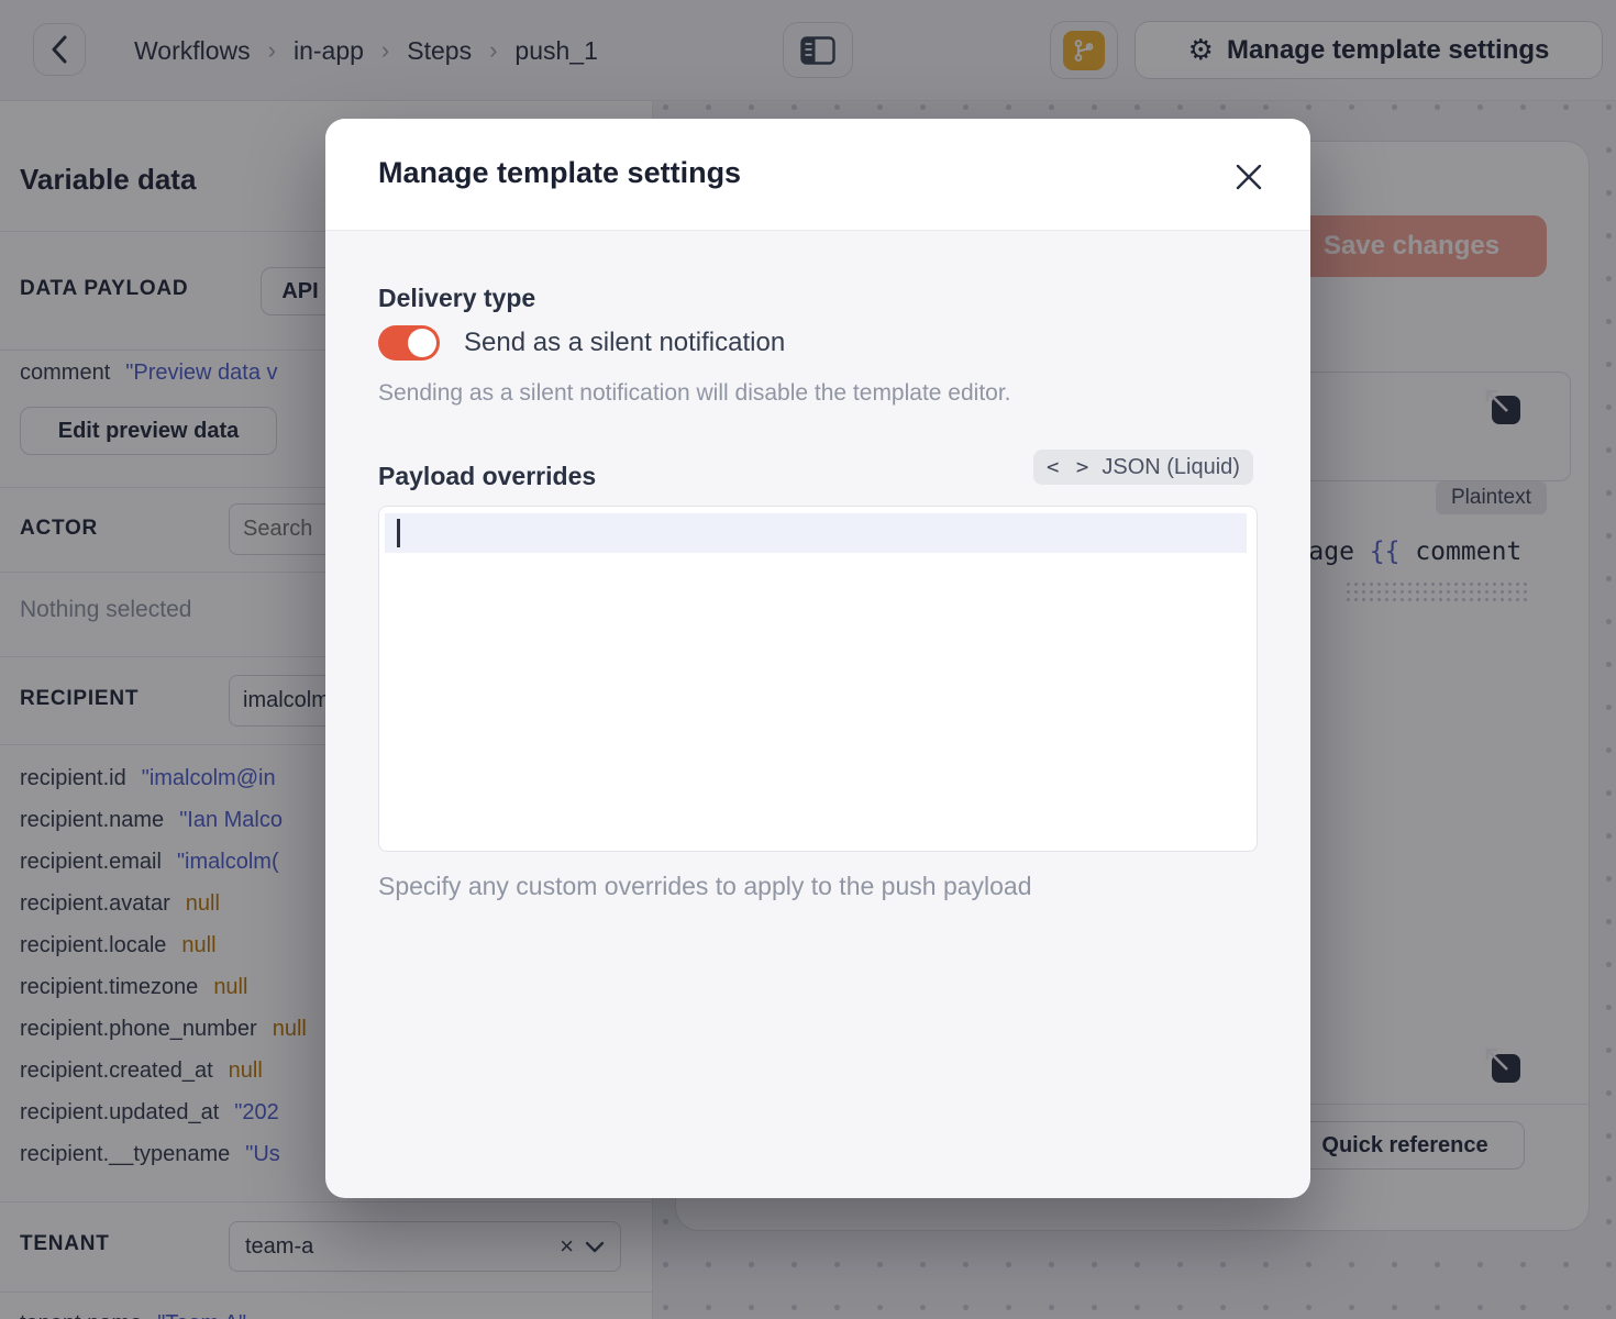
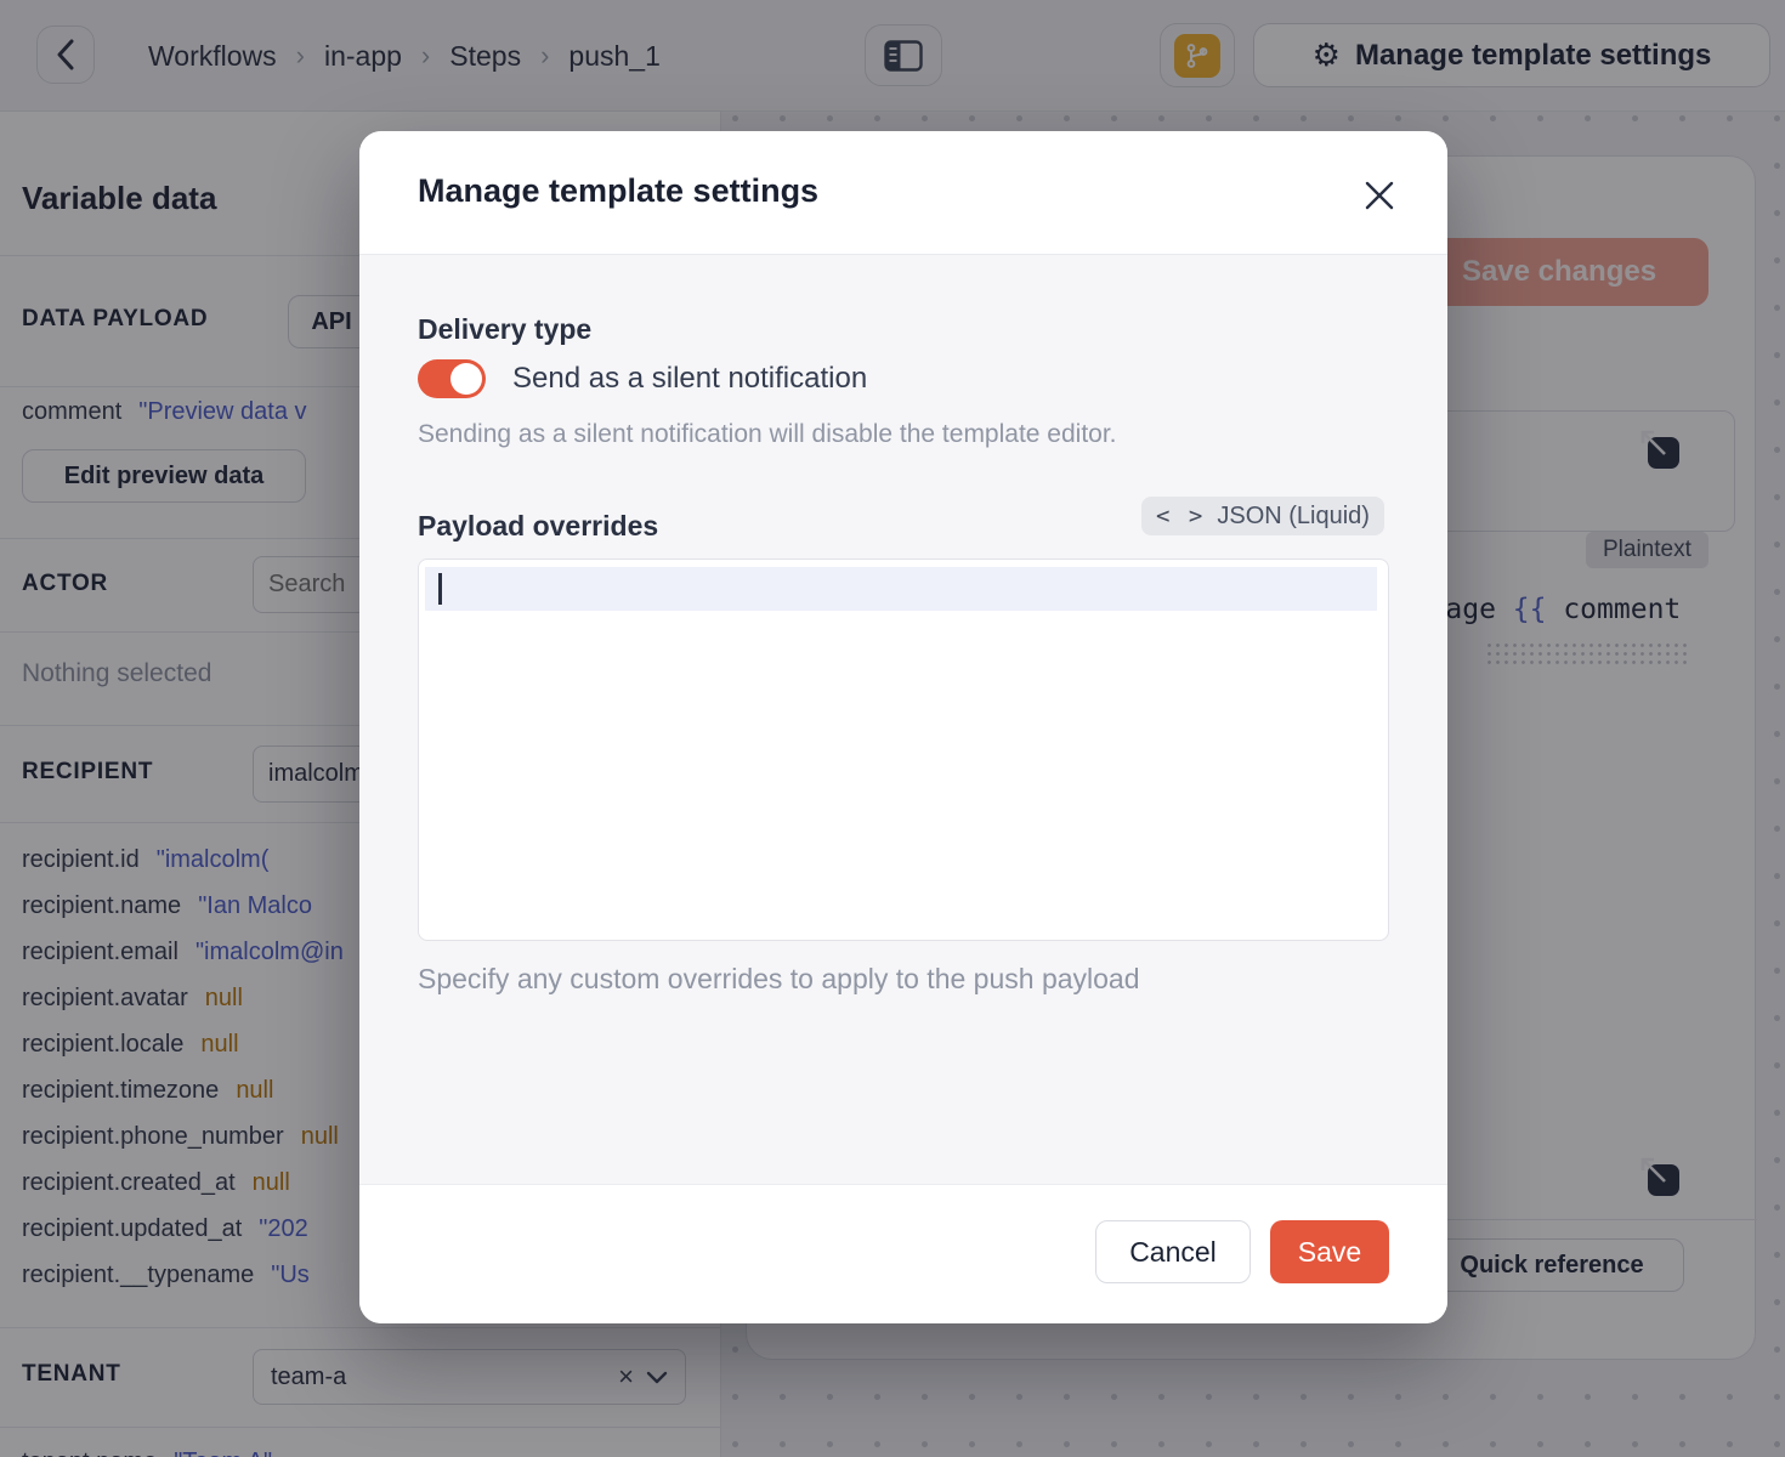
  Workflows
  ›
  in-app
  ›
  Steps
  ›
  push_1
  ⚙
  Manage template settings
  Variable data
  DATA PAYLOAD
  API
  comment
  "Preview data v
  Edit preview data
  ACTOR
  Search
  Nothing selected
  RECIPIENT
  imalcolm
  recipient.id
- "imalcolm@in
+ "imalcolm(
  recipient.name
  "Ian Malco
  recipient.email
- "imalcolm(
+ "imalcolm@in
  recipient.avatar
  null
  recipient.locale
  null
  recipient.timezone
  null
  recipient.phone_number
  null
  recipient.created_at
  null
  recipient.updated_at
  "202
  recipient.__typename
  "Us
  TENANT
  team-a
  ×
  Save changes
  Plaintext
  age {{ comment
  Quick reference
  Manage template settings
  Delivery type
  Send as a silent notification
  Sending as a silent notification will disable the template editor.
  Payload overrides
  < >
  JSON (Liquid)
  Specify any custom overrides to apply to the push payload
+ Cancel
+ Save
